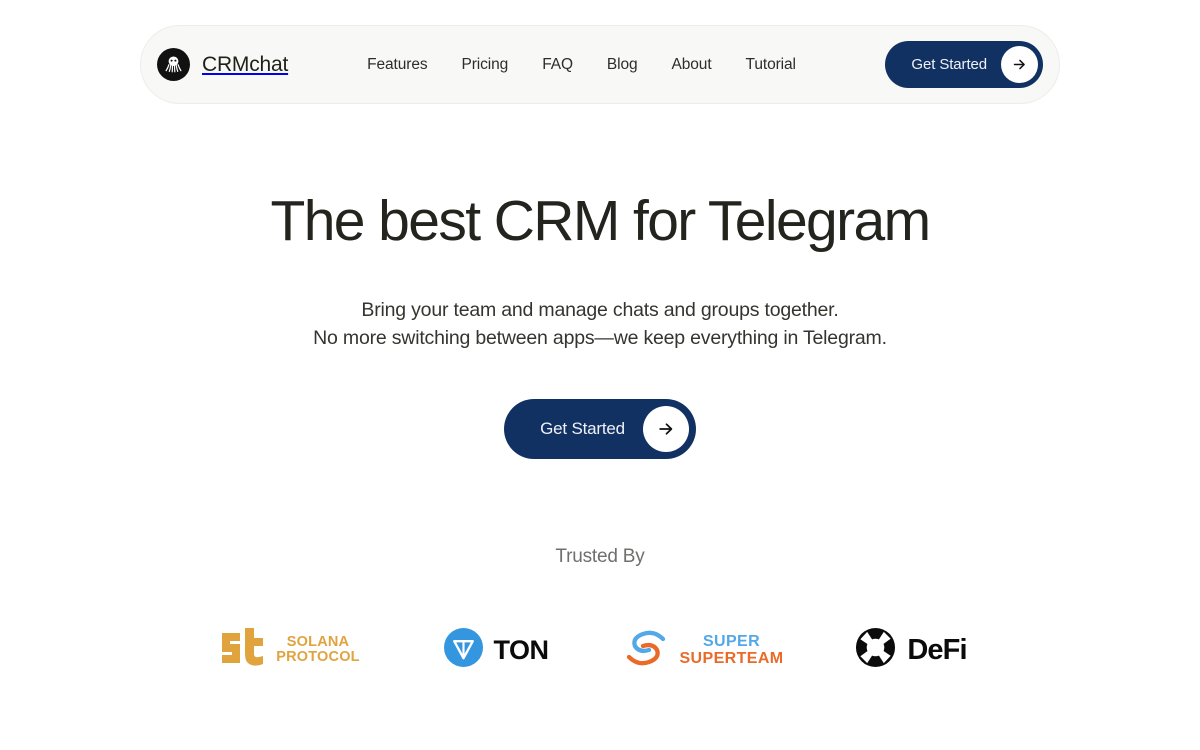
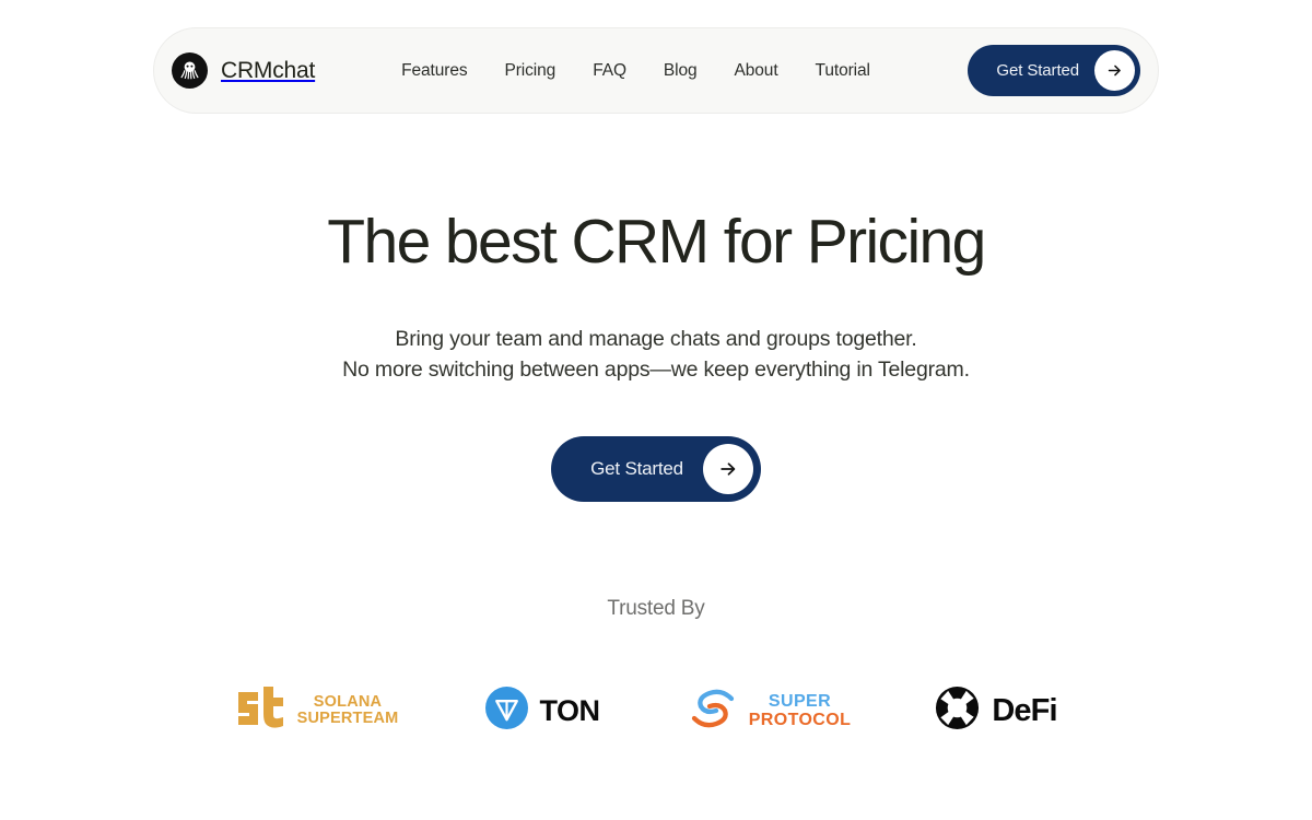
  CRMchat
  Features
  Pricing
  FAQ
  Blog
  About
  Tutorial
  Get Started
- The best CRM for Telegram
+ The best CRM for Pricing
  Bring your team and manage chats and groups together.
  No more switching between apps—we keep everything in Telegram.
  Get Started
  Trusted By
  SOLANA
- PROTOCOL
+ SUPERTEAM
  TON
  SUPER
- SUPERTEAM
+ PROTOCOL
  DeFi
